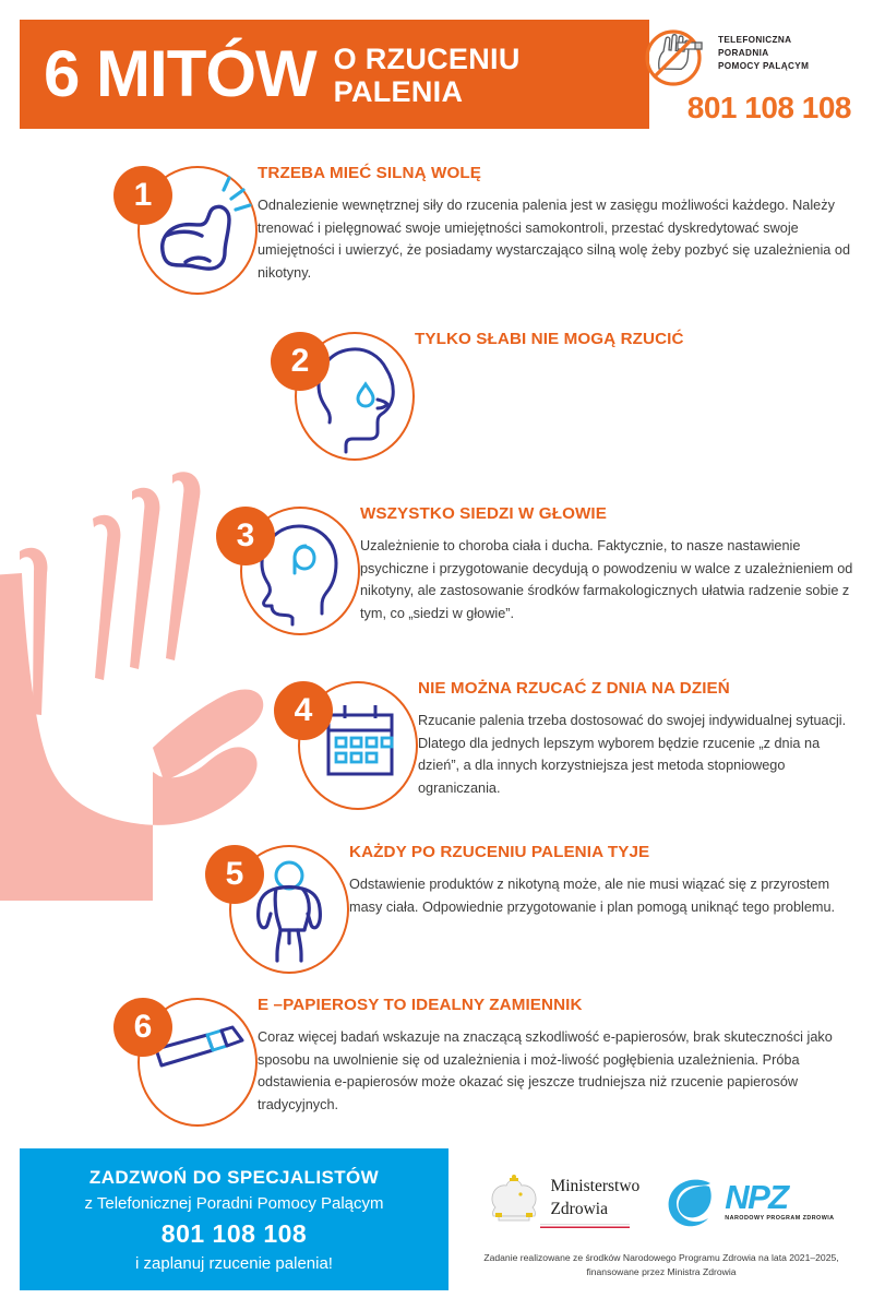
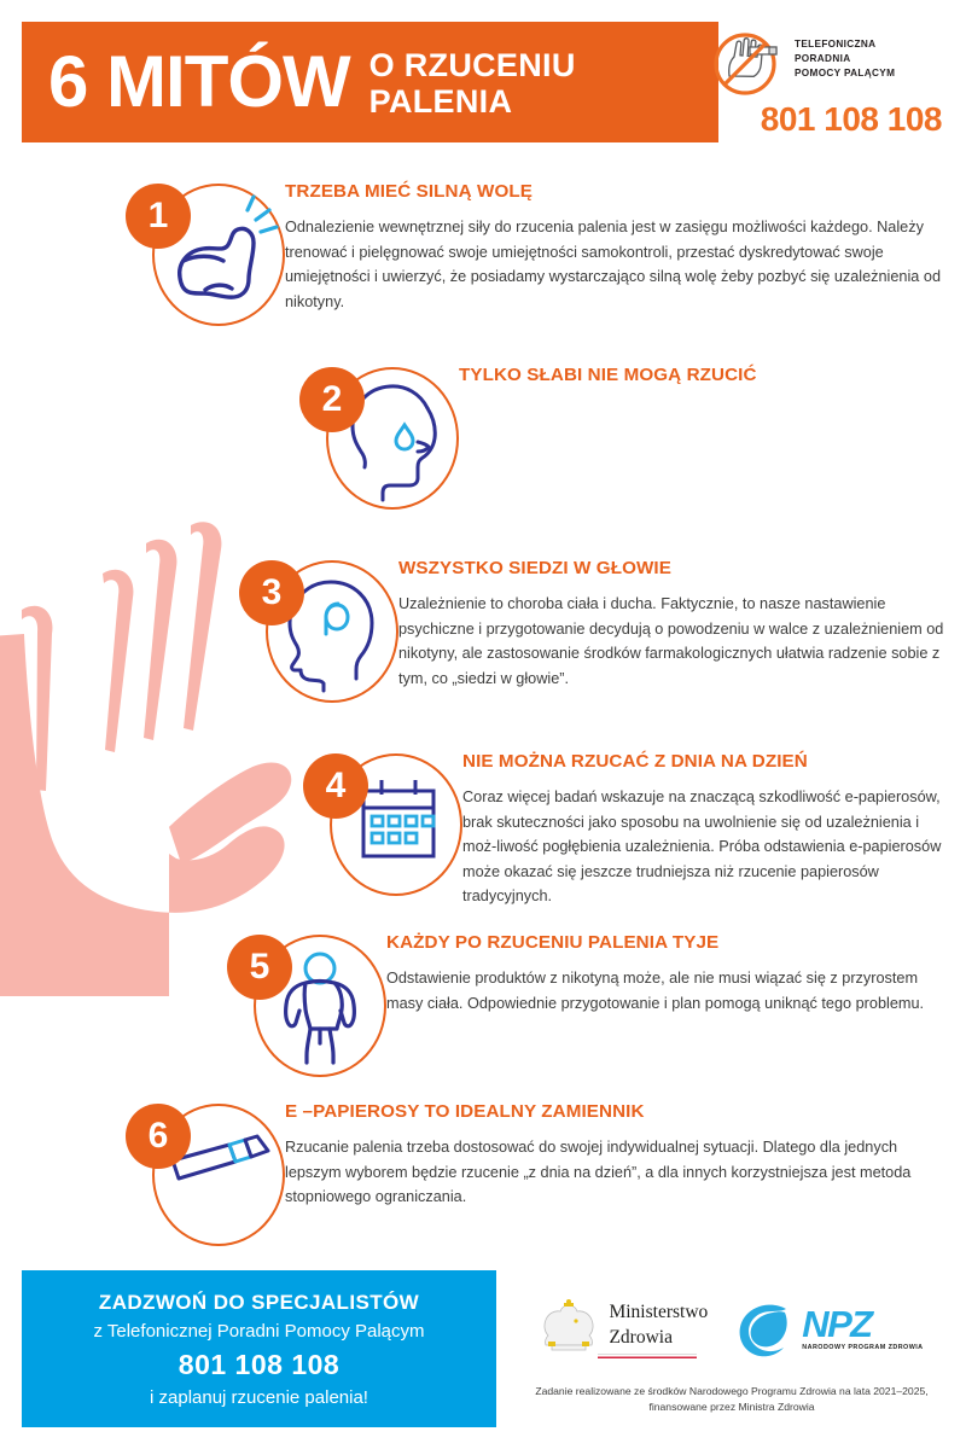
  6 MITÓW
  O RZUCENIU
  PALENIA
  TELEFONICZNA
  PORADNIA
  POMOCY PALĄCYM
  801 108 108
  1
  TRZEBA MIEĆ SILNĄ WOLĘ
  Odnalezienie wewnętrznej siły do rzucenia palenia jest w zasięgu możliwości każdego. Należy trenować i pielęgnować swoje umiejętności samokontroli, przestać dyskredytować swoje umiejętności i uwierzyć, że posiadamy wystarczająco silną wolę żeby pozbyć się uzależnienia od nikotyny.
  2
  TYLKO SŁABI NIE MOGĄ RZUCIĆ
  3
  WSZYSTKO SIEDZI W GŁOWIE
  Uzależnienie to choroba ciała i ducha. Faktycznie, to nasze nastawienie psychiczne i przygotowanie decydują o powodzeniu w walce z uzależnieniem od nikotyny, ale zastosowanie środków farmakologicznych ułatwia radzenie sobie z tym, co „siedzi w głowie”.
  4
  NIE MOŻNA RZUCAĆ Z DNIA NA DZIEŃ
- Rzucanie palenia trzeba dostosować do swojej indywidualnej sytuacji. Dlatego dla jednych lepszym wyborem będzie rzucenie „z dnia na dzień”, a dla innych korzystniejsza jest metoda stopniowego ograniczania.
+ Coraz więcej badań wskazuje na znaczącą szkodliwość e-papierosów, brak skuteczności jako sposobu na uwolnienie się od uzależnienia i moż-liwość pogłębienia uzależnienia. Próba odstawienia e-papierosów może okazać się jeszcze trudniejsza niż rzucenie papierosów tradycyjnych.
  5
  KAŻDY PO RZUCENIU PALENIA TYJE
  Odstawienie produktów z nikotyną może, ale nie musi wiązać się z przyrostem masy ciała. Odpowiednie przygotowanie i plan pomogą uniknąć tego problemu.
  6
  E –PAPIEROSY TO IDEALNY ZAMIENNIK
- Coraz więcej badań wskazuje na znaczącą szkodliwość e-papierosów, brak skuteczności jako sposobu na uwolnienie się od uzależnienia i moż-liwość pogłębienia uzależnienia. Próba odstawienia e-papierosów może okazać się jeszcze trudniejsza niż rzucenie papierosów tradycyjnych.
+ Rzucanie palenia trzeba dostosować do swojej indywidualnej sytuacji. Dlatego dla jednych lepszym wyborem będzie rzucenie „z dnia na dzień”, a dla innych korzystniejsza jest metoda stopniowego ograniczania.
  ZADZWOŃ DO SPECJALISTÓW
  z Telefonicznej Poradni Pomocy Palącym
  801 108 108
  i zaplanuj rzucenie palenia!
  Ministerstwo
  Zdrowia
  NPZ
  Zadanie realizowane ze środków Narodowego Programu Zdrowia na lata 2021–2025,
  finansowane przez Ministra Zdrowia
